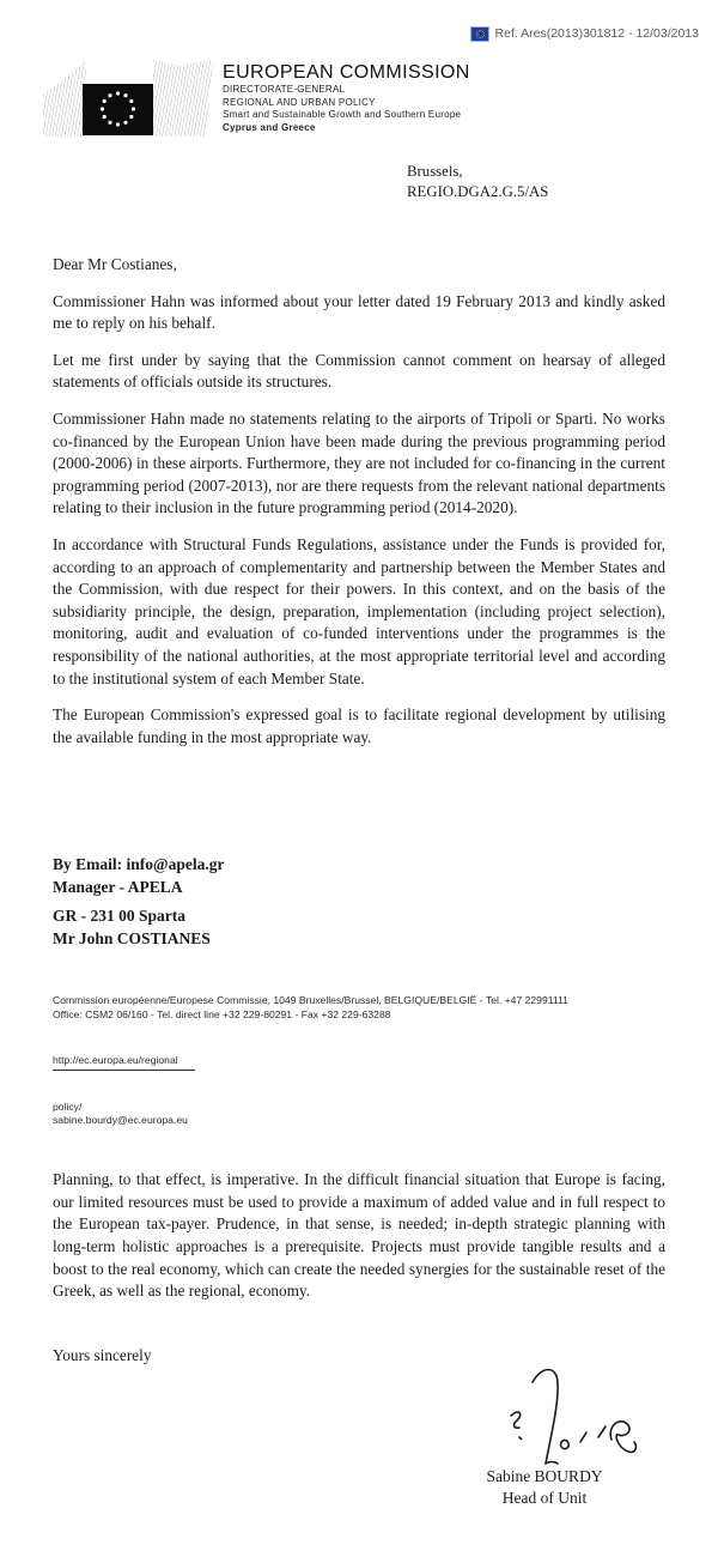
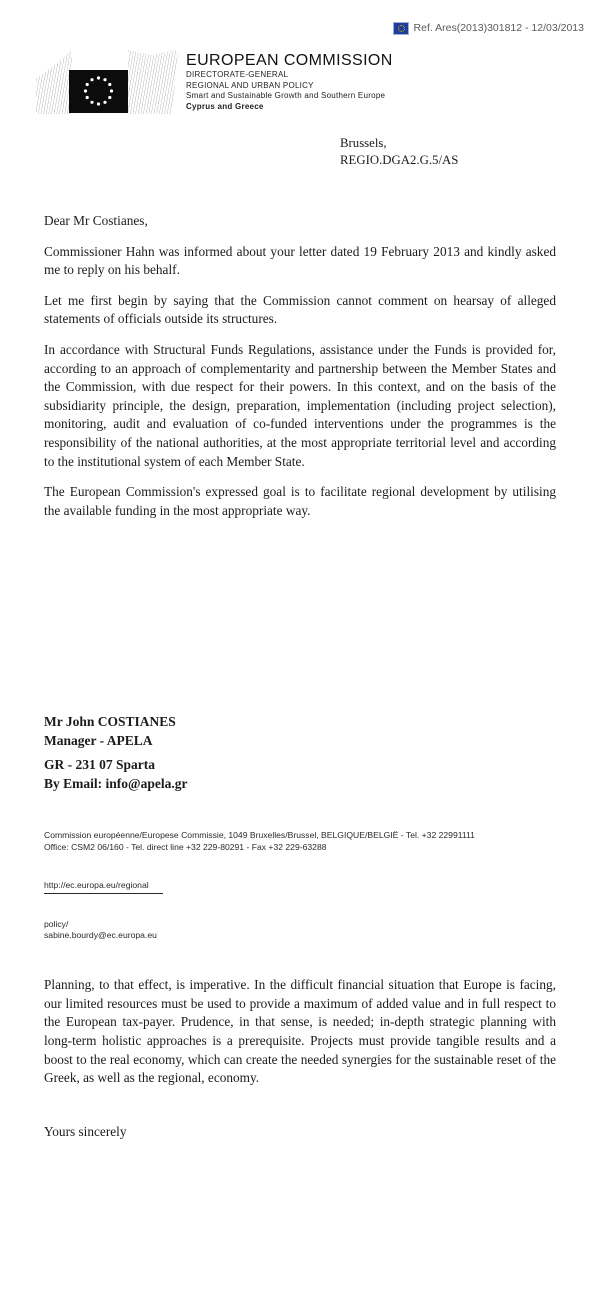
  Ref. Ares(2013)301812 - 12/03/2013
  EUROPEAN COMMISSION
  DIRECTORATE-GENERAL
  REGIONAL AND URBAN POLICY
  Smart and Sustainable Growth and Southern Europe
  Cyprus and Greece
  Brussels,
  REGIO.DGA2.G.5/AS
  Dear Mr Costianes,
  Commissioner Hahn was informed about your letter dated 19 February 2013 and kindly asked me to reply on his behalf.
- Let me first under by saying that the Commission cannot comment on hearsay of alleged statements of officials outside its structures.
+ Let me first begin by saying that the Commission cannot comment on hearsay of alleged statements of officials outside its structures.
- Commissioner Hahn made no statements relating to the airports of Tripoli or Sparti. No works co-financed by the European Union have been made during the previous programming period (2000-2006) in these airports. Furthermore, they are not included for co-financing in the current programming period (2007-2013), nor are there requests from the relevant national departments relating to their inclusion in the future programming period (2014-2020).
  In accordance with Structural Funds Regulations, assistance under the Funds is provided for, according to an approach of complementarity and partnership between the Member States and the Commission, with due respect for their powers. In this context, and on the basis of the subsidiarity principle, the design, preparation, implementation (including project selection), monitoring, audit and evaluation of co-funded interventions under the programmes is the responsibility of the national authorities, at the most appropriate territorial level and according to the institutional system of each Member State.
  The European Commission's expressed goal is to facilitate regional development by utilising the available funding in the most appropriate way.
- By Email: info@apela.gr
+ Mr John COSTIANES
  Manager - APELA
- GR - 231 00 Sparta
+ GR - 231 07 Sparta
- Mr John COSTIANES
+ By Email: info@apela.gr
- Commission européenne/Europese Commissie, 1049 Bruxelles/Brussel, BELGIQUE/BELGIË - Tel. +47 22991111
+ Commission européenne/Europese Commissie, 1049 Bruxelles/Brussel, BELGIQUE/BELGIË - Tel. +32 22991111
  Office: CSM2 06/160 - Tel. direct line +32 229-80291 - Fax +32 229-63288
  http://ec.europa.eu/regional
  policy/
  sabine.bourdy@ec.europa.eu
  Planning, to that effect, is imperative. In the difficult financial situation that Europe is facing, our limited resources must be used to provide a maximum of added value and in full respect to the European tax-payer. Prudence, in that sense, is needed; in-depth strategic planning with long-term holistic approaches is a prerequisite. Projects must provide tangible results and a boost to the real economy, which can create the needed synergies for the sustainable reset of the Greek, as well as the regional, economy.
  Yours sincerely
- Sabine BOURDY
- Head of Unit
